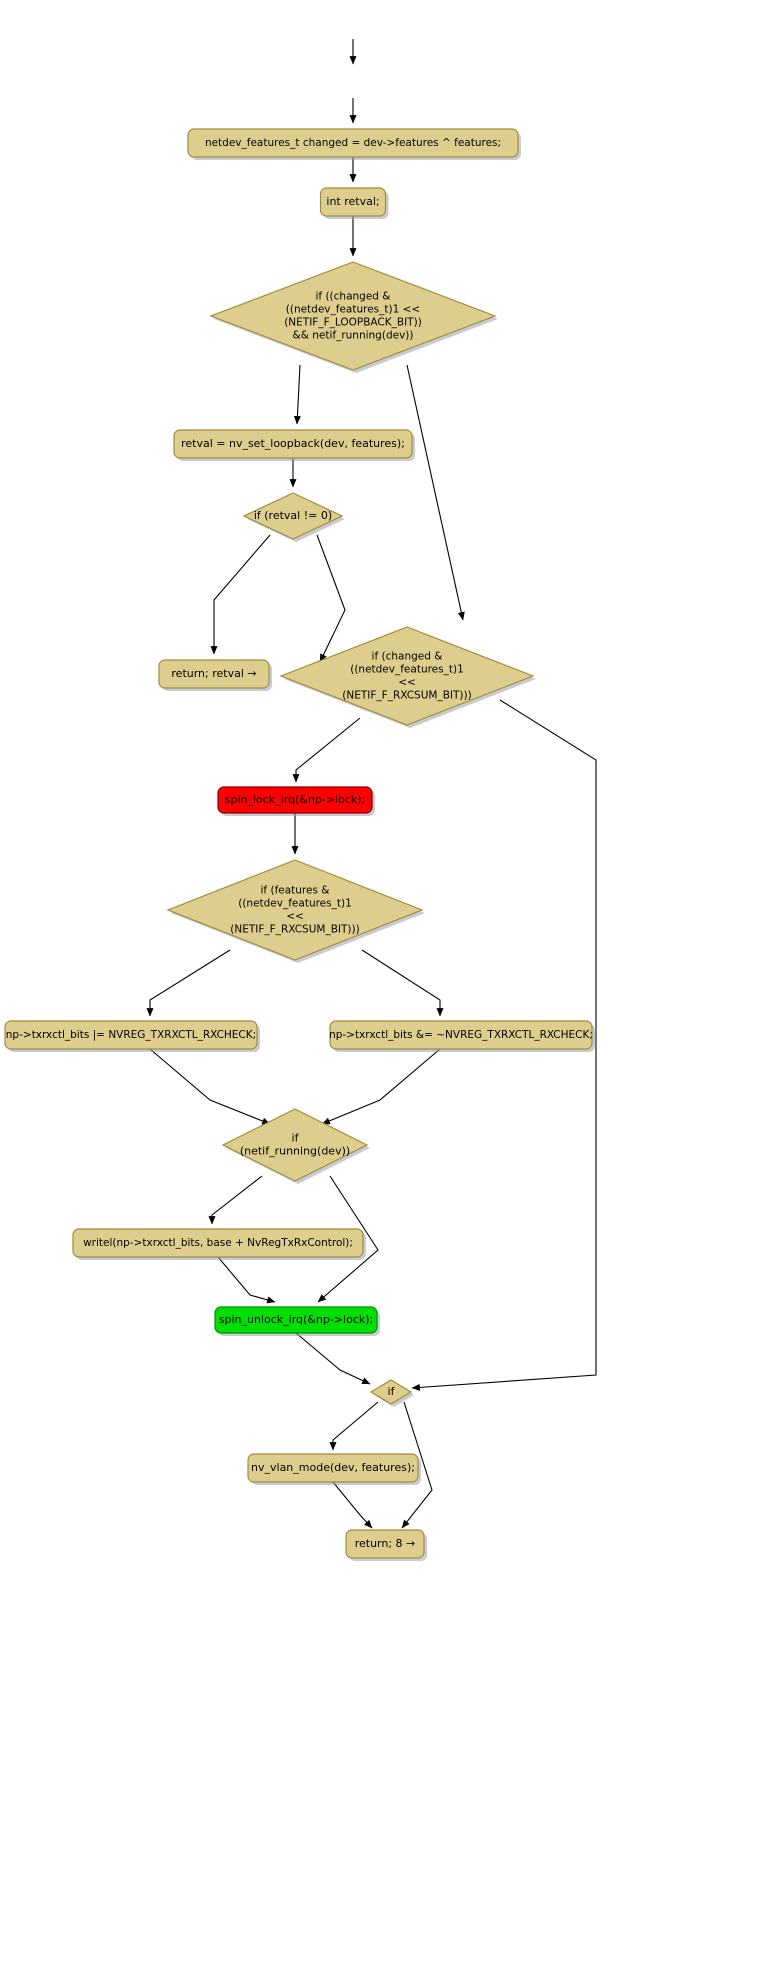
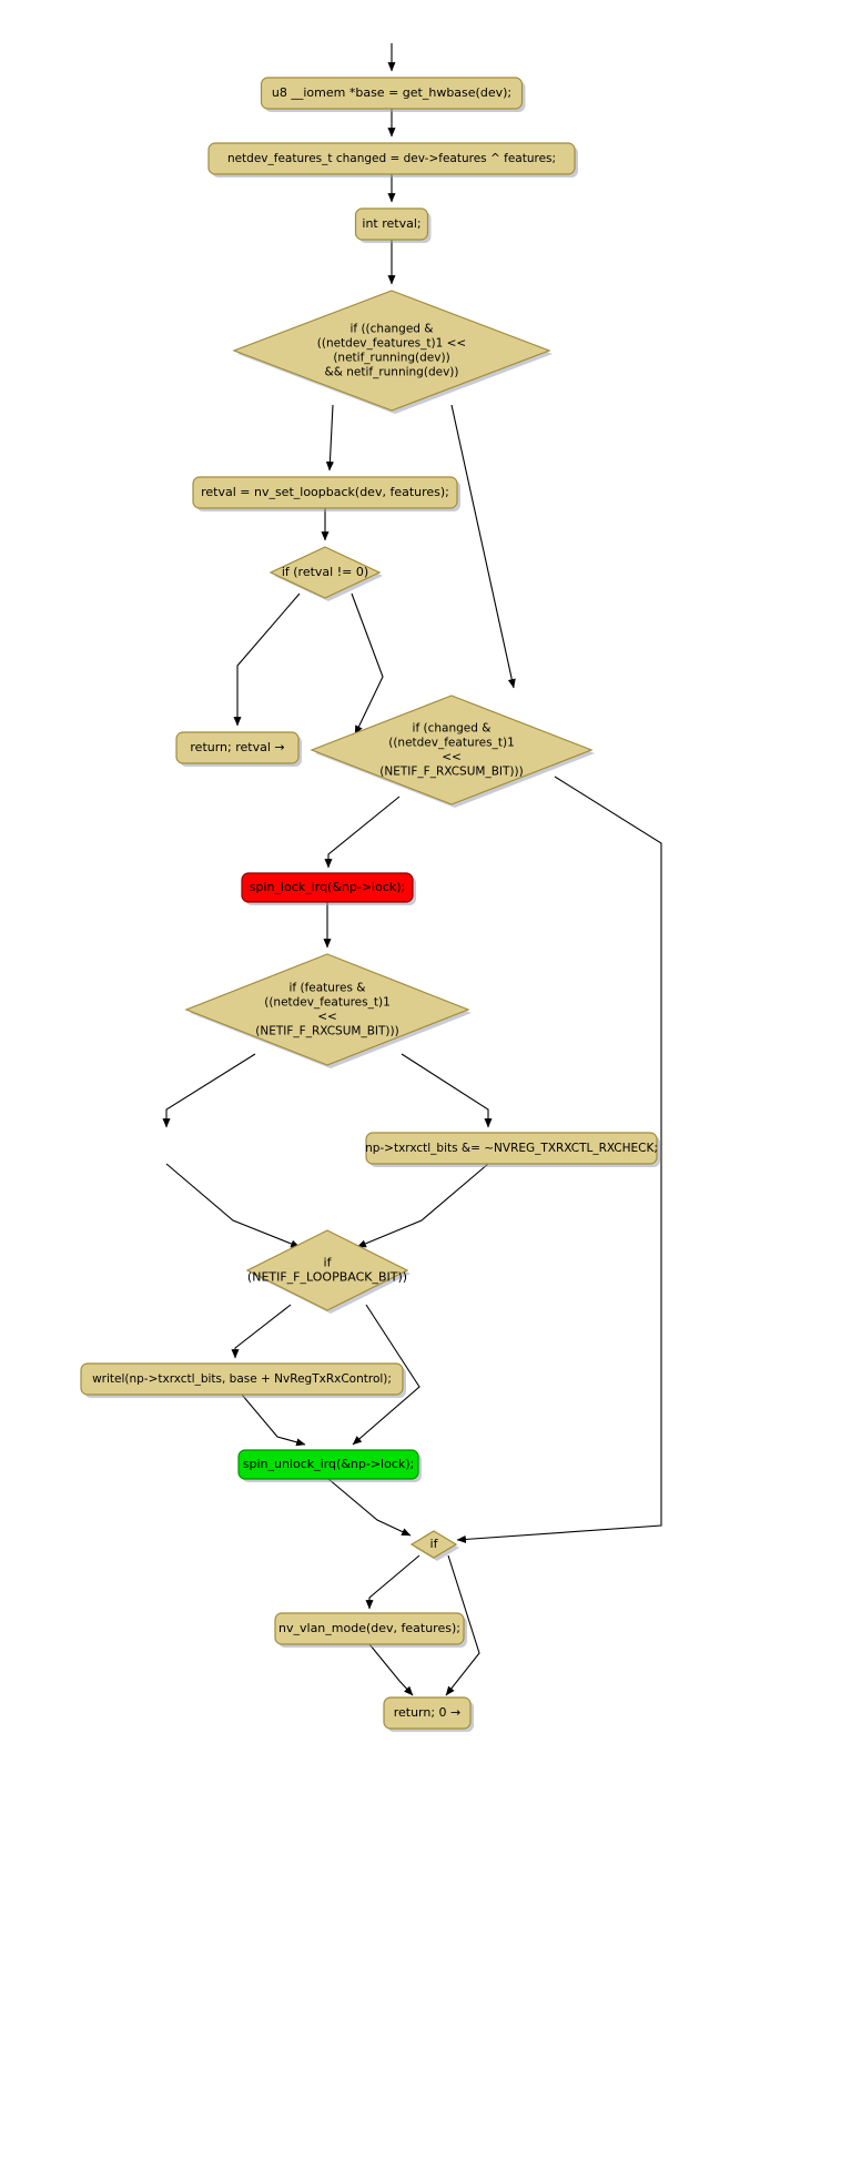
+ u8 __iomem *base = get_hwbase(dev);
  netdev_features_t changed = dev->features ^ features;
  int retval;
  if ((changed &
  ((netdev_features_t)1 <<
- (NETIF_F_LOOPBACK_BIT))
+ (netif_running(dev))
  && netif_running(dev))
  retval = nv_set_loopback(dev, features);
  if (retval != 0)
  return; retval →
  if (changed &
  ((netdev_features_t)1
  <<
  (NETIF_F_RXCSUM_BIT)))
  spin_lock_irq(&np->lock);
  if (features &
  ((netdev_features_t)1
  <<
  (NETIF_F_RXCSUM_BIT)))
- np->txrxctl_bits |= NVREG_TXRXCTL_RXCHECK;
  np->txrxctl_bits &= ~NVREG_TXRXCTL_RXCHECK;
  if
- (netif_running(dev))
+ (NETIF_F_LOOPBACK_BIT))
  writel(np->txrxctl_bits, base + NvRegTxRxControl);
  spin_unlock_irq(&np->lock);
  if
  nv_vlan_mode(dev, features);
- return; 8 →
+ return; 0 →
